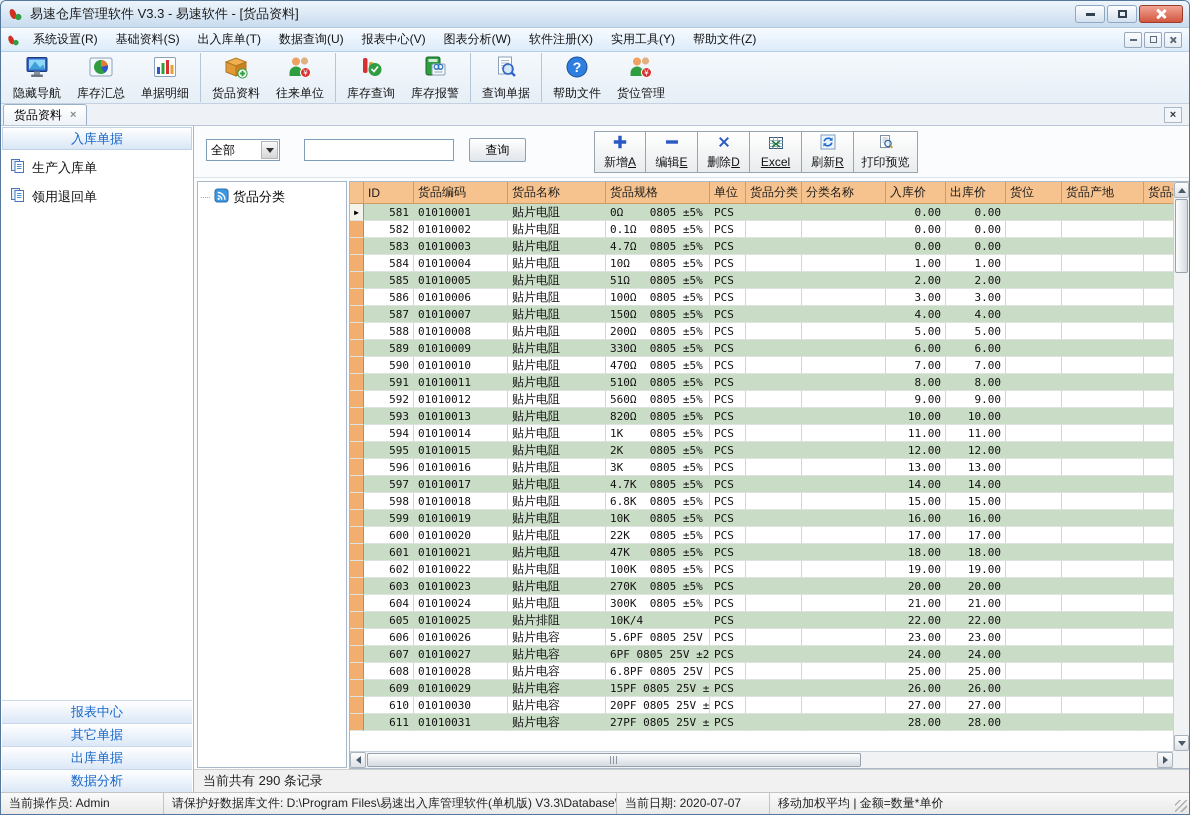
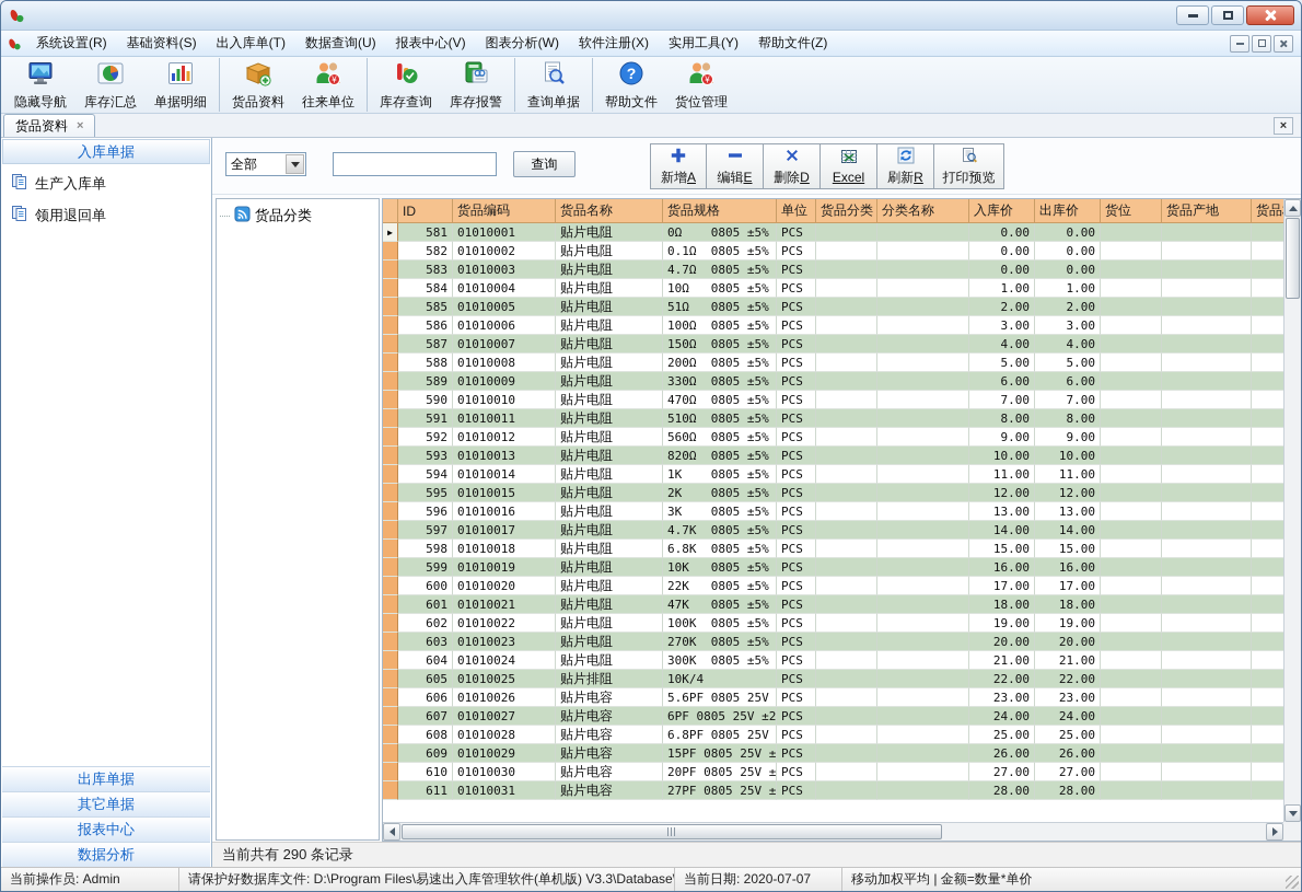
- 易速仓库管理软件 V3.3 - 易速软件 - [货品资料]
  系统设置(R)
  基础资料(S)
  出入库单(T)
  数据查询(U)
  报表中心(V)
  图表分析(W)
  软件注册(X)
  实用工具(Y)
  帮助文件(Z)
  隐藏导航
  库存汇总
  单据明细
  货品资料
  ¥
  往来单位
  库存查询
  库存报警
  查询单据
  ?
  帮助文件
  ¥
  货位管理
  货品资料
  ×
  ×
  入库单据
  生产入库单
  领用退回单
- 报表中心
+ 出库单据
  其它单据
- 出库单据
+ 报表中心
  数据分析
  全部
  查询
  新增A
  编辑E
  删除D
  Excel
  刷新R
  打印预览
  货品分类
  ID
  货品编码
  货品名称
  货品规格
  单位
  货品分类
  分类名称
  入库价
  出库价
  货位
  货品产地
  ▶
  581
  01010001
  贴片电阻
  0Ω 0805 ±5%
  PCS
  0.00
  0.00
  582
  01010002
  贴片电阻
  0.1Ω 0805 ±5%
  PCS
  0.00
  0.00
  583
  01010003
  贴片电阻
  4.7Ω 0805 ±5%
  PCS
  0.00
  0.00
  584
  01010004
  贴片电阻
  10Ω 0805 ±5%
  PCS
  1.00
  1.00
  585
  01010005
  贴片电阻
  51Ω 0805 ±5%
  PCS
  2.00
  2.00
  586
  01010006
  贴片电阻
  100Ω 0805 ±5%
  PCS
  3.00
  3.00
  587
  01010007
  贴片电阻
  150Ω 0805 ±5%
  PCS
  4.00
  4.00
  588
  01010008
  贴片电阻
  200Ω 0805 ±5%
  PCS
  5.00
  5.00
  589
  01010009
  贴片电阻
  330Ω 0805 ±5%
  PCS
  6.00
  6.00
  590
  01010010
  贴片电阻
  470Ω 0805 ±5%
  PCS
  7.00
  7.00
  591
  01010011
  贴片电阻
  510Ω 0805 ±5%
  PCS
  8.00
  8.00
  592
  01010012
  贴片电阻
  560Ω 0805 ±5%
  PCS
  9.00
  9.00
  593
  01010013
  贴片电阻
  820Ω 0805 ±5%
  PCS
  10.00
  10.00
  594
  01010014
  贴片电阻
  1K 0805 ±5%
  PCS
  11.00
  11.00
  595
  01010015
  贴片电阻
  2K 0805 ±5%
  PCS
  12.00
  12.00
  596
  01010016
  贴片电阻
  3K 0805 ±5%
  PCS
  13.00
  13.00
  597
  01010017
  贴片电阻
  4.7K 0805 ±5%
  PCS
  14.00
  14.00
  598
  01010018
  贴片电阻
  6.8K 0805 ±5%
  PCS
  15.00
  15.00
  599
  01010019
  贴片电阻
  10K 0805 ±5%
  PCS
  16.00
  16.00
  600
  01010020
  贴片电阻
  22K 0805 ±5%
  PCS
  17.00
  17.00
  601
  01010021
  贴片电阻
  47K 0805 ±5%
  PCS
  18.00
  18.00
  602
  01010022
  贴片电阻
  100K 0805 ±5%
  PCS
  19.00
  19.00
  603
  01010023
  贴片电阻
  270K 0805 ±5%
  PCS
  20.00
  20.00
  604
  01010024
  贴片电阻
  300K 0805 ±5%
  PCS
  21.00
  21.00
  605
  01010025
  贴片排阻
  10K/4
  PCS
  22.00
  22.00
  606
  01010026
  贴片电容
  5.6PF 0805 25V
  PCS
  23.00
  23.00
  607
  01010027
  贴片电容
  6PF 0805 25V ±2
  PCS
  24.00
  24.00
  608
  01010028
  贴片电容
  6.8PF 0805 25V
  PCS
  25.00
  25.00
  609
  01010029
  贴片电容
  15PF 0805 25V ±
  PCS
  26.00
  26.00
  610
  01010030
  贴片电容
  20PF 0805 25V ±
  PCS
  27.00
  27.00
  611
  01010031
  贴片电容
  27PF 0805 25V ±
  PCS
  28.00
  28.00
  当前共有 290 条记录
  当前操作员: Admin
  请保护好数据库文件: D:\Program Files\易速出入库管理软件(单机版) V3.3\Database\
  当前日期: 2020-07-07
  移动加权平均 | 金额=数量*单价
